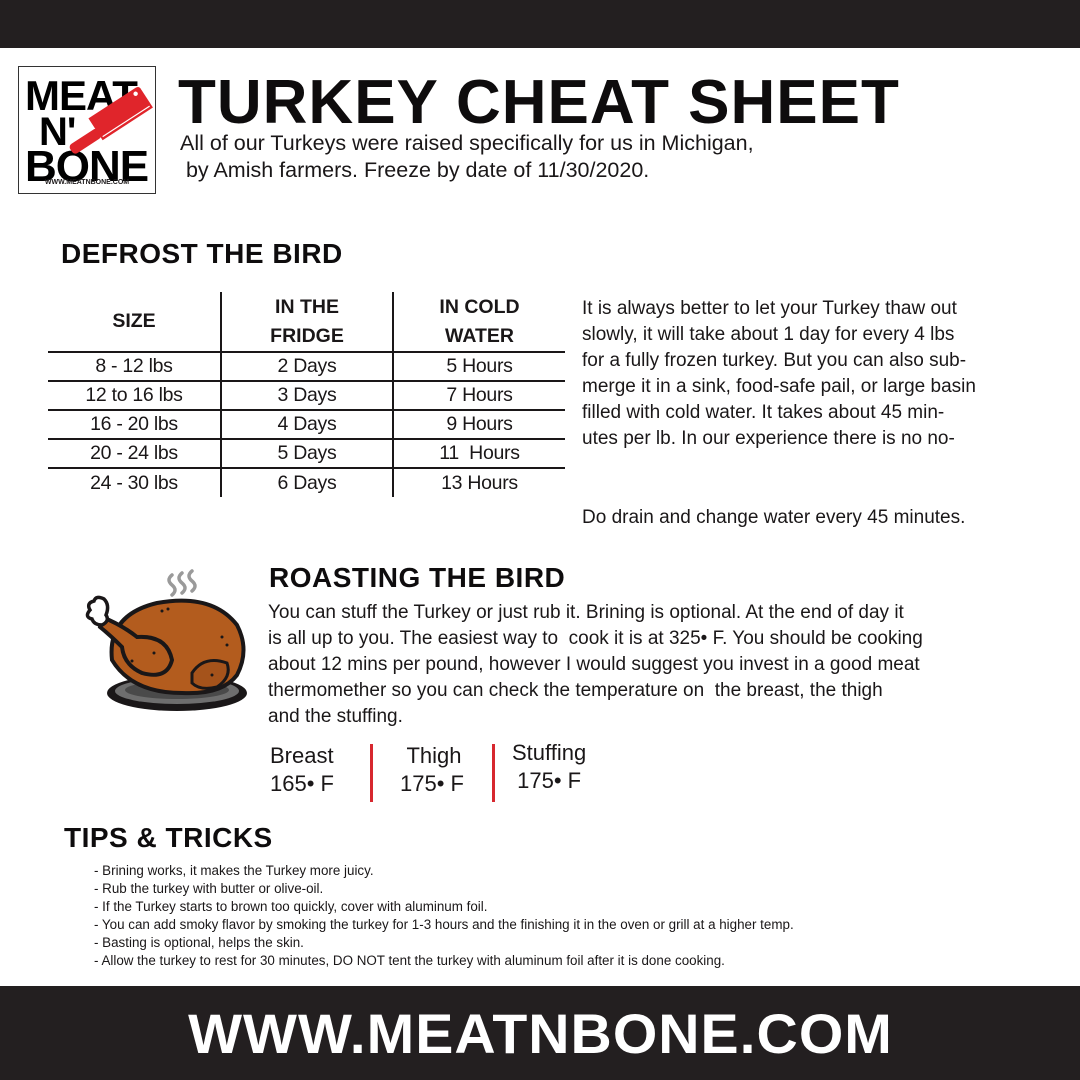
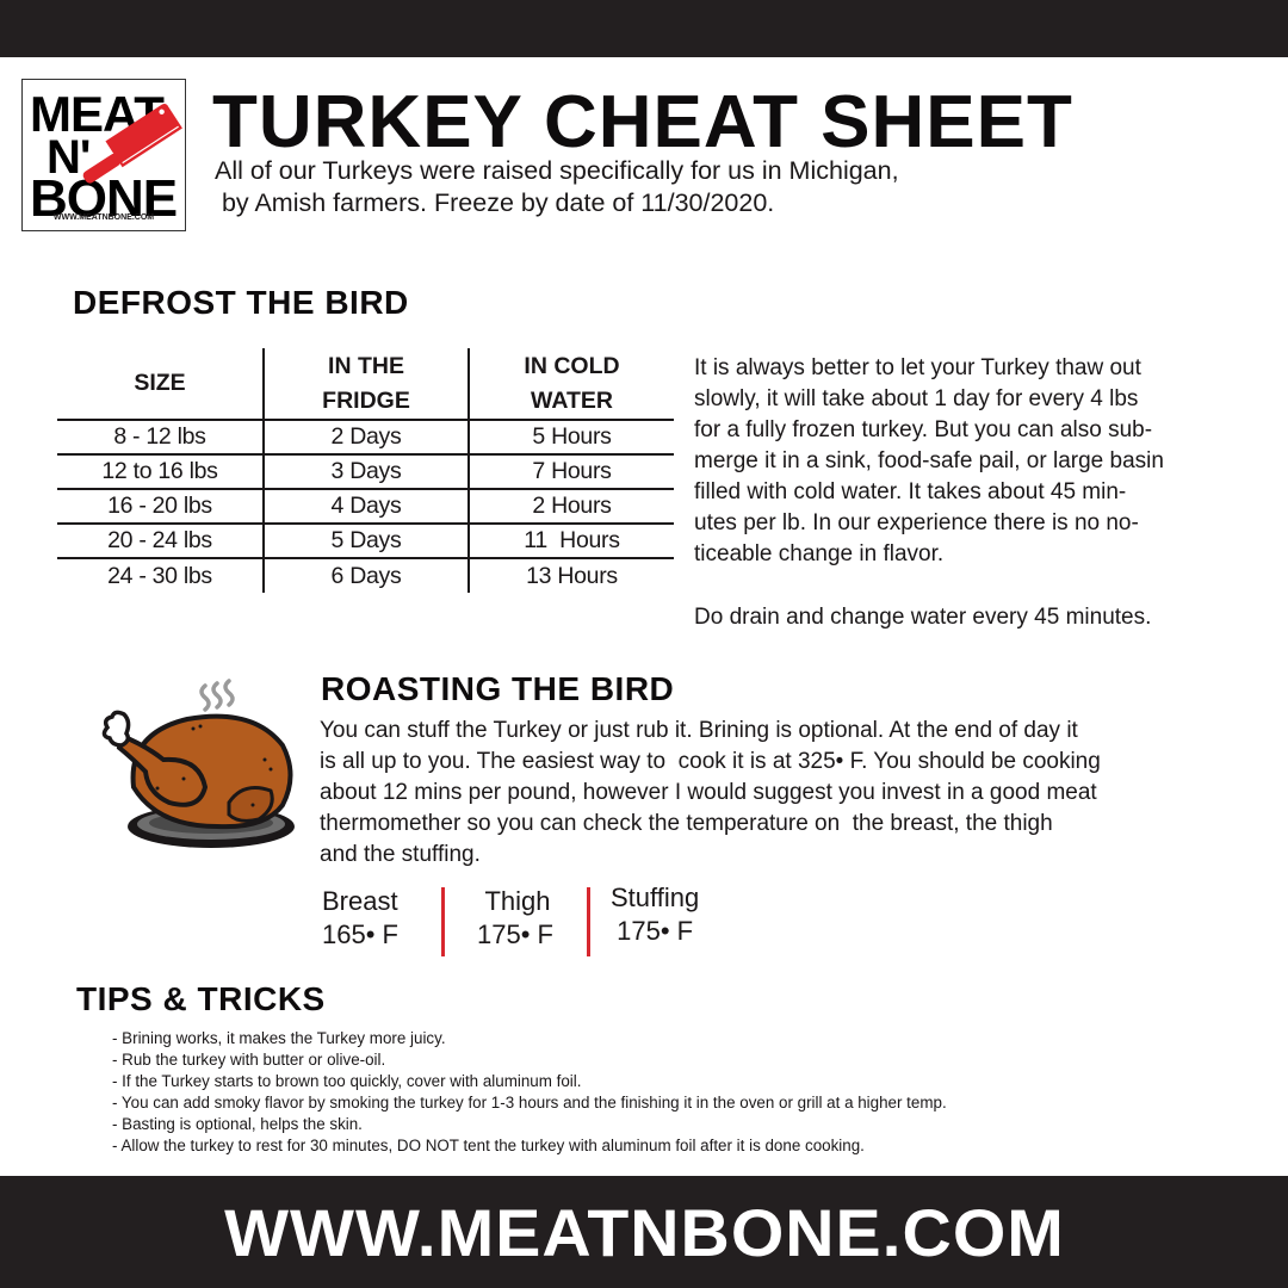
  MEA
  N'
  BONE
  TURKEY CHEAT SHEET
  All of our Turkeys were raised specifically for us in Michigan, by Amish farmers. Freeze by date of 11/30/2020.
  DEFROST THE BIRD
  SIZE	IN THEFRIDGE	IN COLDWATER
  8 - 12 lbs	2 Days	5 Hours
  12 to 16 lbs	3 Days	7 Hours
- 16 - 20 lbs	4 Days	9 Hours
+ 16 - 20 lbs	4 Days	2 Hours
  20 - 24 lbs	5 Days	11 Hours
  24 - 30 lbs	6 Days	13 Hours
  It is always better to let your Turkey thaw out
  slowly, it will take about 1 day for every 4 lbs
  for a fully frozen turkey. But you can also sub-
  merge it in a sink, food-safe pail, or large basin
  filled with cold water. It takes about 45 min-
  utes per lb. In our experience there is no no-
+ ticeable change in flavor.
  Do drain and change water every 45 minutes.
  ROASTING THE BIRD
  You can stuff the Turkey or just rub it. Brining is optional. At the end of day it
  is all up to you. The easiest way to cook it is at 325• F. You should be cooking
  about 12 mins per pound, however I would suggest you invest in a good meat
  thermomether so you can check the temperature on the breast, the thigh
  and the stuffing.
  Breast
  165• F
  Thigh
  175• F
  Stuffing
  175• F
  TIPS & TRICKS
  - Brining works, it makes the Turkey more juicy.
  - Rub the turkey with butter or olive-oil.
  - If the Turkey starts to brown too quickly, cover with aluminum foil.
  - You can add smoky flavor by smoking the turkey for 1-3 hours and the finishing it in the oven or grill at a higher temp.
  - Basting is optional, helps the skin.
  - Allow the turkey to rest for 30 minutes, DO NOT tent the turkey with aluminum foil after it is done cooking.
  WWW.MEATNBONE.COM
